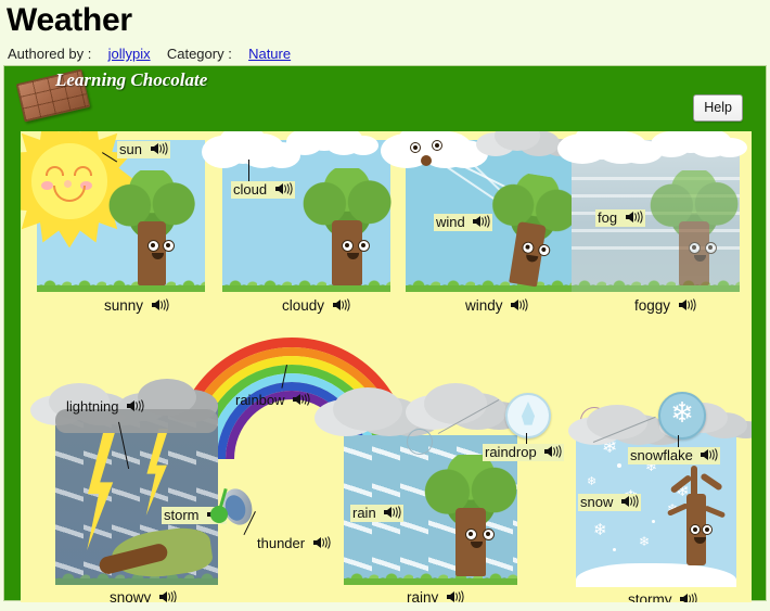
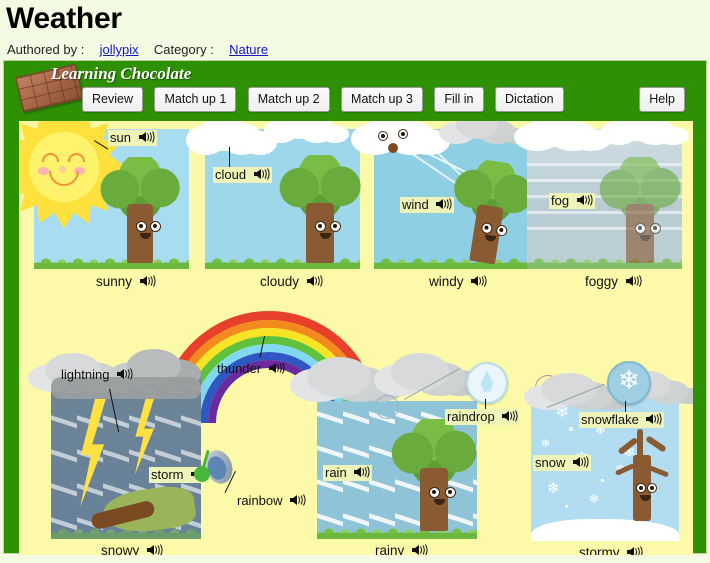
  Weather
  Authored by : jollypix Category : Nature
  Learning Chocolate
+ Review Match up 1 Match up 2 Match up 3 Fill in Dictation
  Help
  sun
  sunny
  cloud
  cloudy
  wind
  windy
  fog
  foggy
- rainbow
+ thunder
  lightning
  storm
  snowy
- thunder
+ rainbow
  rain
  rainy
  raindrop
  ❄
  ❄
  ❄
  ❄
  ❄
  ❄
  snow
  stormy
  ❄
  snowflake
